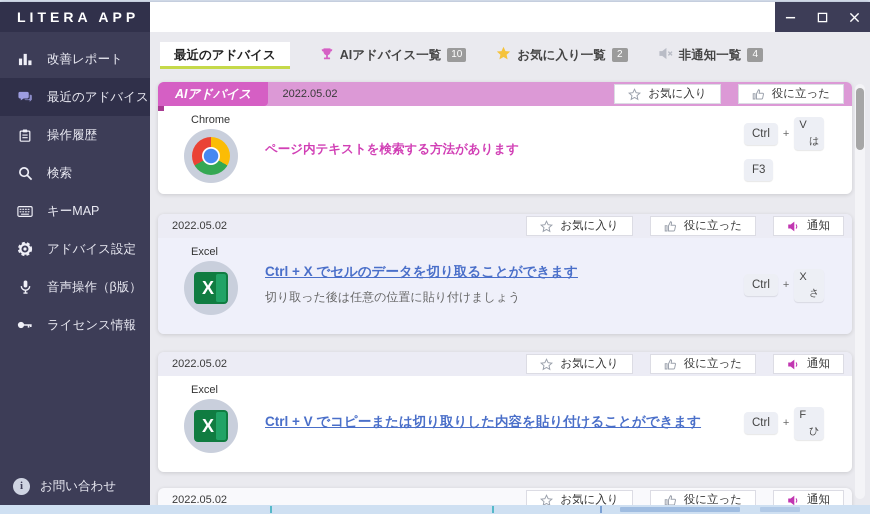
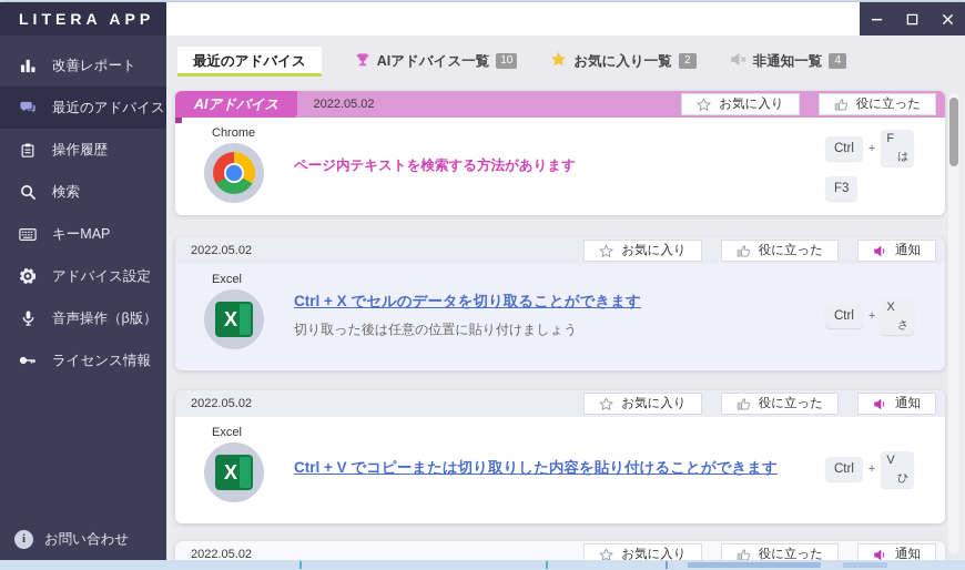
  LITERA APP
  改善レポート
  最近のアドバイス
  操作履歴
  検索
  キーMAP
  アドバイス設定
  音声操作（β版）
  ライセンス情報
  i
  お問い合わせ
  最近のアドバイス
  AIアドバイス一覧
  10
  お気に入り一覧
  2
  非通知一覧
  4
  AIアドバイス
  2022.05.02
  お気に入り
  役に立った
  Chrome
  ページ内テキストを検索する方法があります
  Ctrl
  +
- V
+ F
  は
  F3
  2022.05.02
  お気に入り
  役に立った
  通知
  Excel
  X
  Ctrl + X でセルのデータを切り取ることができます
  切り取った後は任意の位置に貼り付けましょう
  Ctrl
  +
  X
  さ
  2022.05.02
  お気に入り
  役に立った
  通知
  Excel
  X
  Ctrl + V でコピーまたは切り取りした内容を貼り付けることができます
  Ctrl
  +
- F
+ V
  ひ
  2022.05.02
  お気に入り
  役に立った
  通知
